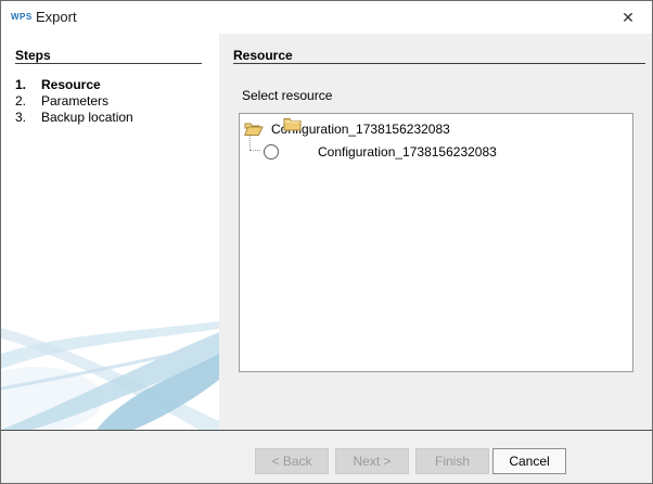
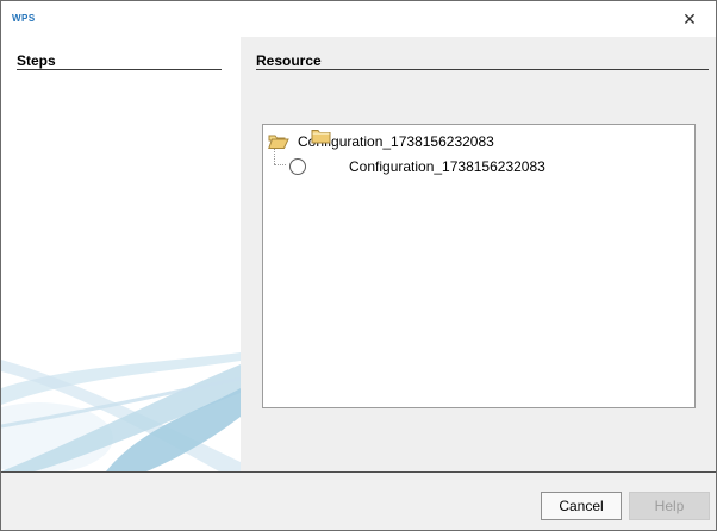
  WPS
- Export
  ✕
  Steps
- 1. Resource
- 2. Parameters
- 3. Backup location
  Resource
- Select resource
  Cguration_1738156232083
  Configuration_1738156232083
- < Back
- Next >
- Finish
  Cancel
+ Help
